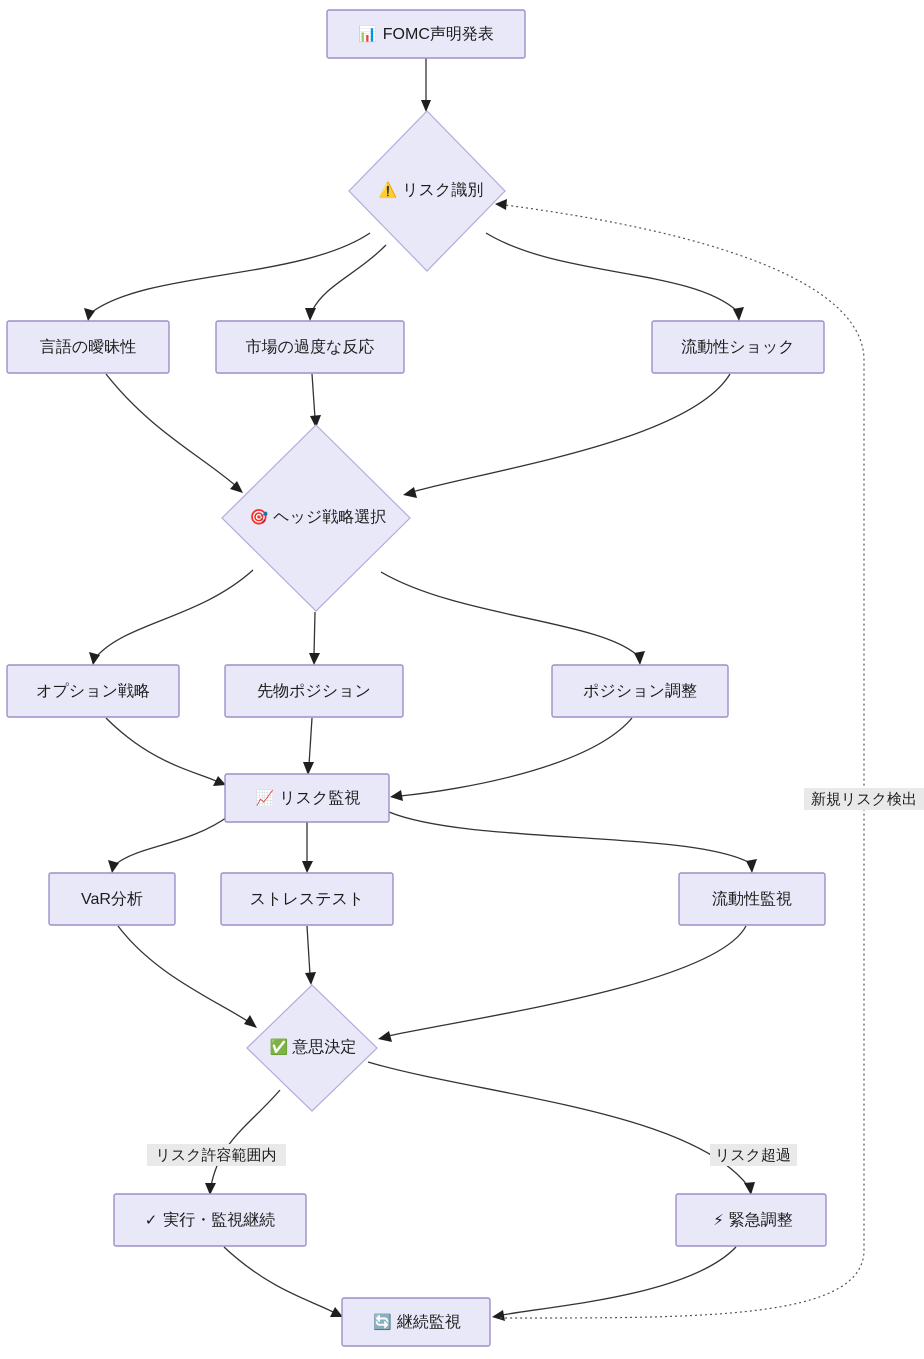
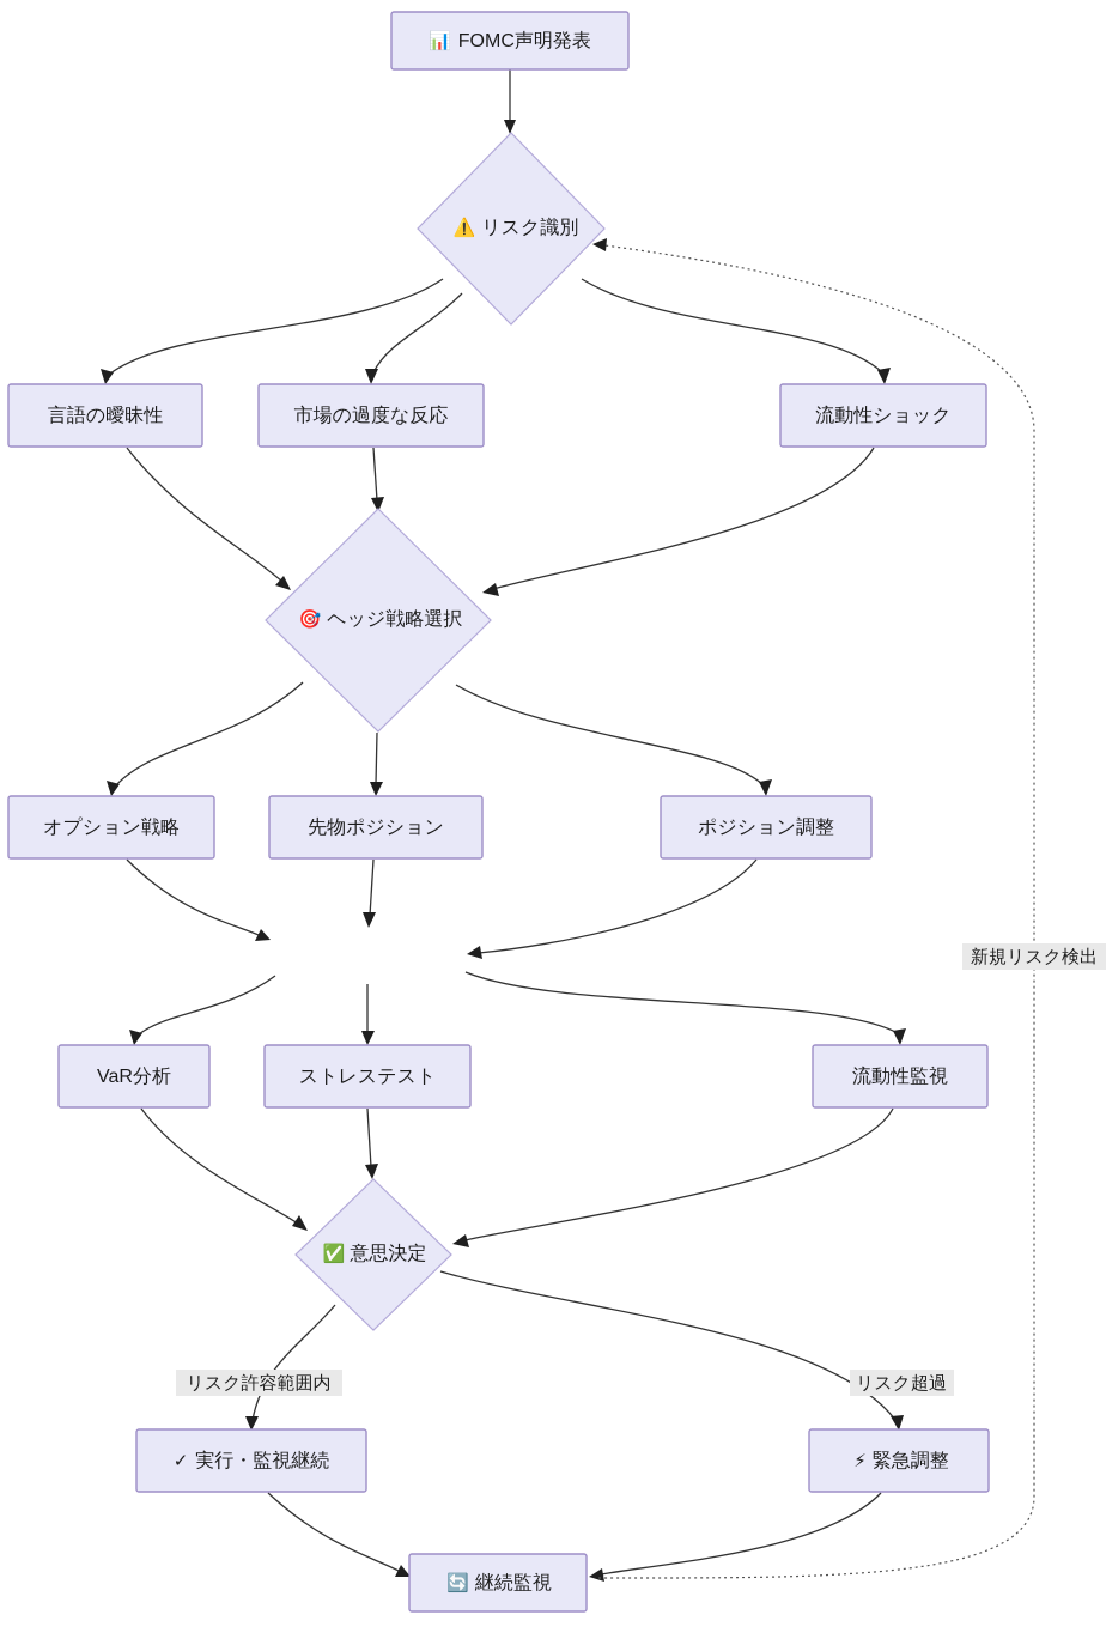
  📊 FOMC声明発表
  ⚠️ リスク識別
  言語の曖昧性
  市場の過度な反応
  流動性ショック
  🎯 ヘッジ戦略選択
  オプション戦略
  先物ポジション
  ポジション調整
- 📈 リスク監視
  VaR分析
  ストレステスト
  流動性監視
  ✅ 意思決定
  ✓ 実行・監視継続
  ⚡ 緊急調整
  🔄 継続監視
  リスク許容範囲内
  リスク超過
  新規リスク検出
